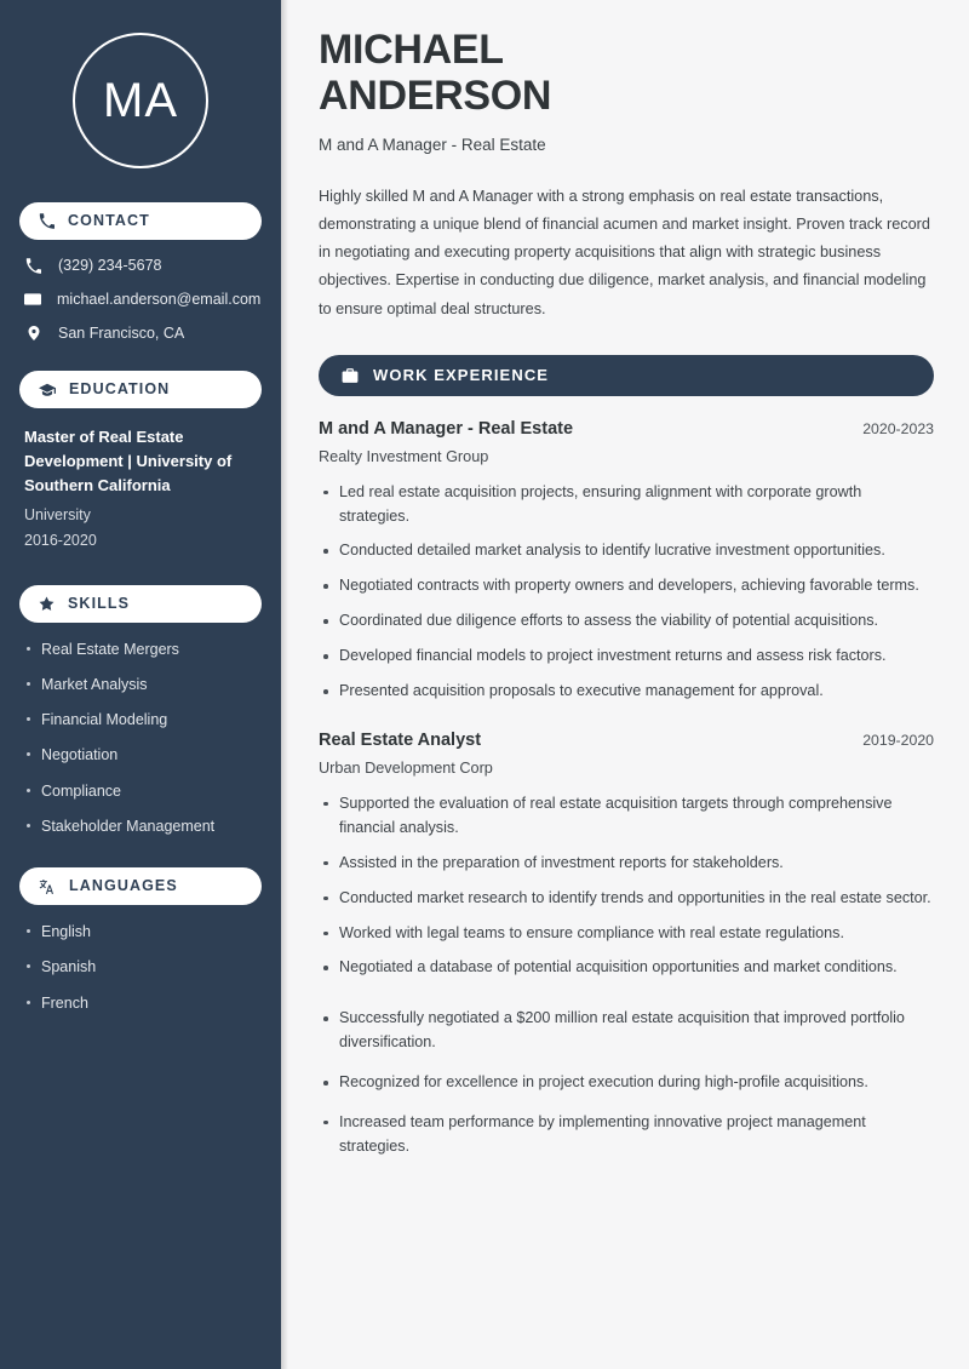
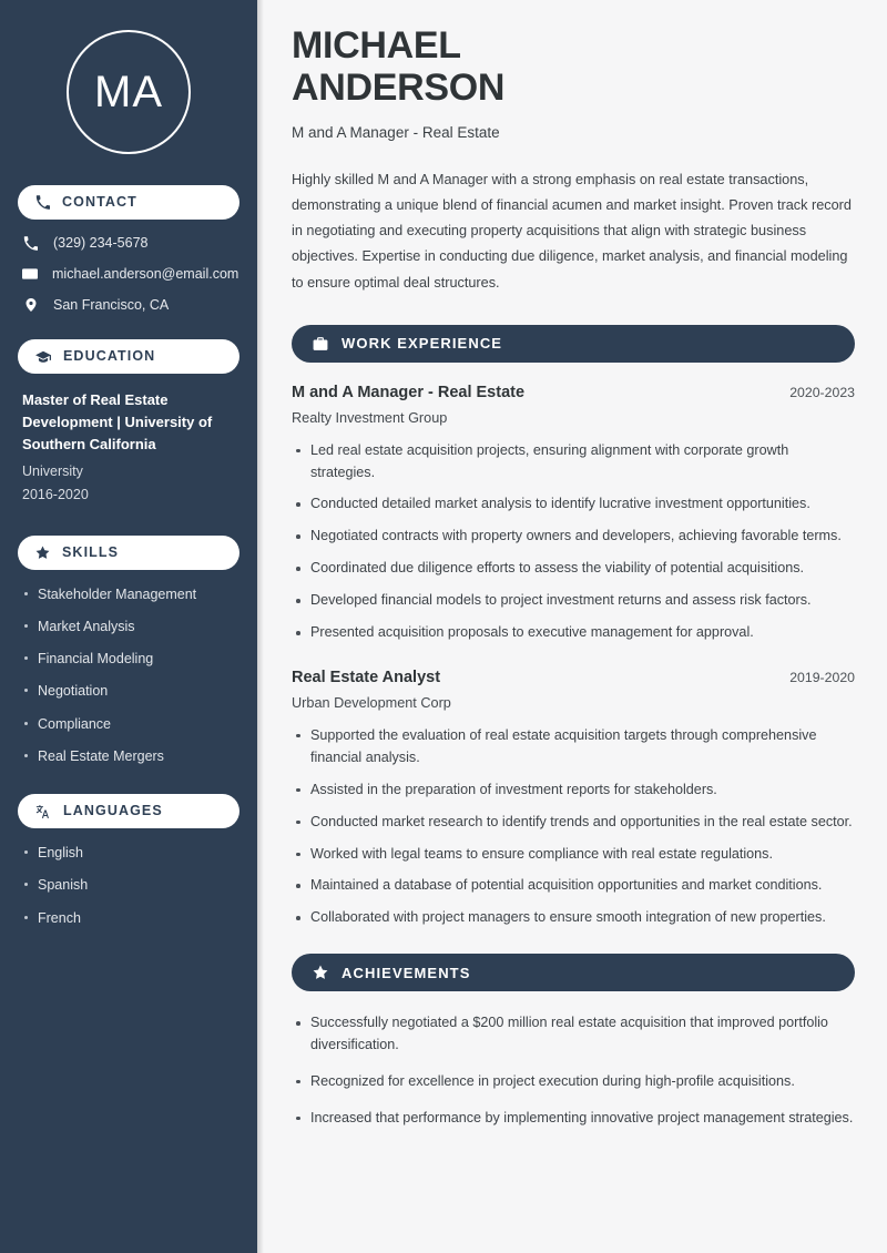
  MA
  CONTACT
  (329) 234-5678
  michael.anderson@email.com
  San Francisco, CA
  EDUCATION
  Master of Real Estate Development | University of Southern California
  University
  2016-2020
  SKILLS
- Real Estate Mergers
+ Stakeholder Management
  Market Analysis
  Financial Modeling
  Negotiation
  Compliance
- Stakeholder Management
+ Real Estate Mergers
  LANGUAGES
  English
  Spanish
  French
  MICHAEL
  ANDERSON
  M and A Manager - Real Estate
  Highly skilled M and A Manager with a strong emphasis on real estate transactions, demonstrating a unique blend of financial acumen and market insight. Proven track record in negotiating and executing property acquisitions that align with strategic business objectives. Expertise in conducting due diligence, market analysis, and financial modeling to ensure optimal deal structures.
  WORK EXPERIENCE
  M and A Manager - Real Estate
  2020-2023
  Realty Investment Group
  Led real estate acquisition projects, ensuring alignment with corporate growth strategies.
  Conducted detailed market analysis to identify lucrative investment opportunities.
  Negotiated contracts with property owners and developers, achieving favorable terms.
  Coordinated due diligence efforts to assess the viability of potential acquisitions.
  Developed financial models to project investment returns and assess risk factors.
  Presented acquisition proposals to executive management for approval.
  Real Estate Analyst
  2019-2020
  Urban Development Corp
  Supported the evaluation of real estate acquisition targets through comprehensive financial analysis.
  Assisted in the preparation of investment reports for stakeholders.
  Conducted market research to identify trends and opportunities in the real estate sector.
  Worked with legal teams to ensure compliance with real estate regulations.
- Negotiated a database of potential acquisition opportunities and market conditions.
+ Maintained a database of potential acquisition opportunities and market conditions.
+ Collaborated with project managers to ensure smooth integration of new properties.
+ ACHIEVEMENTS
  Successfully negotiated a $200 million real estate acquisition that improved portfolio diversification.
  Recognized for excellence in project execution during high-profile acquisitions.
- Increased team performance by implementing innovative project management strategies.
+ Increased that performance by implementing innovative project management strategies.
